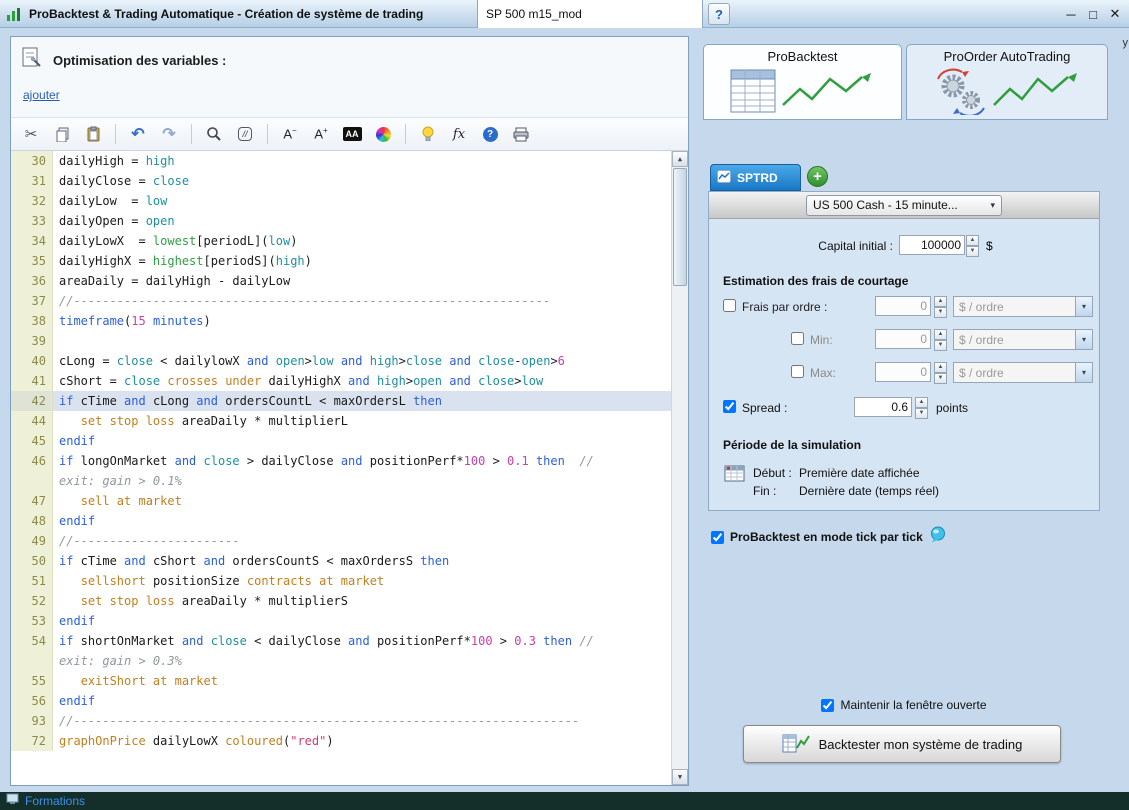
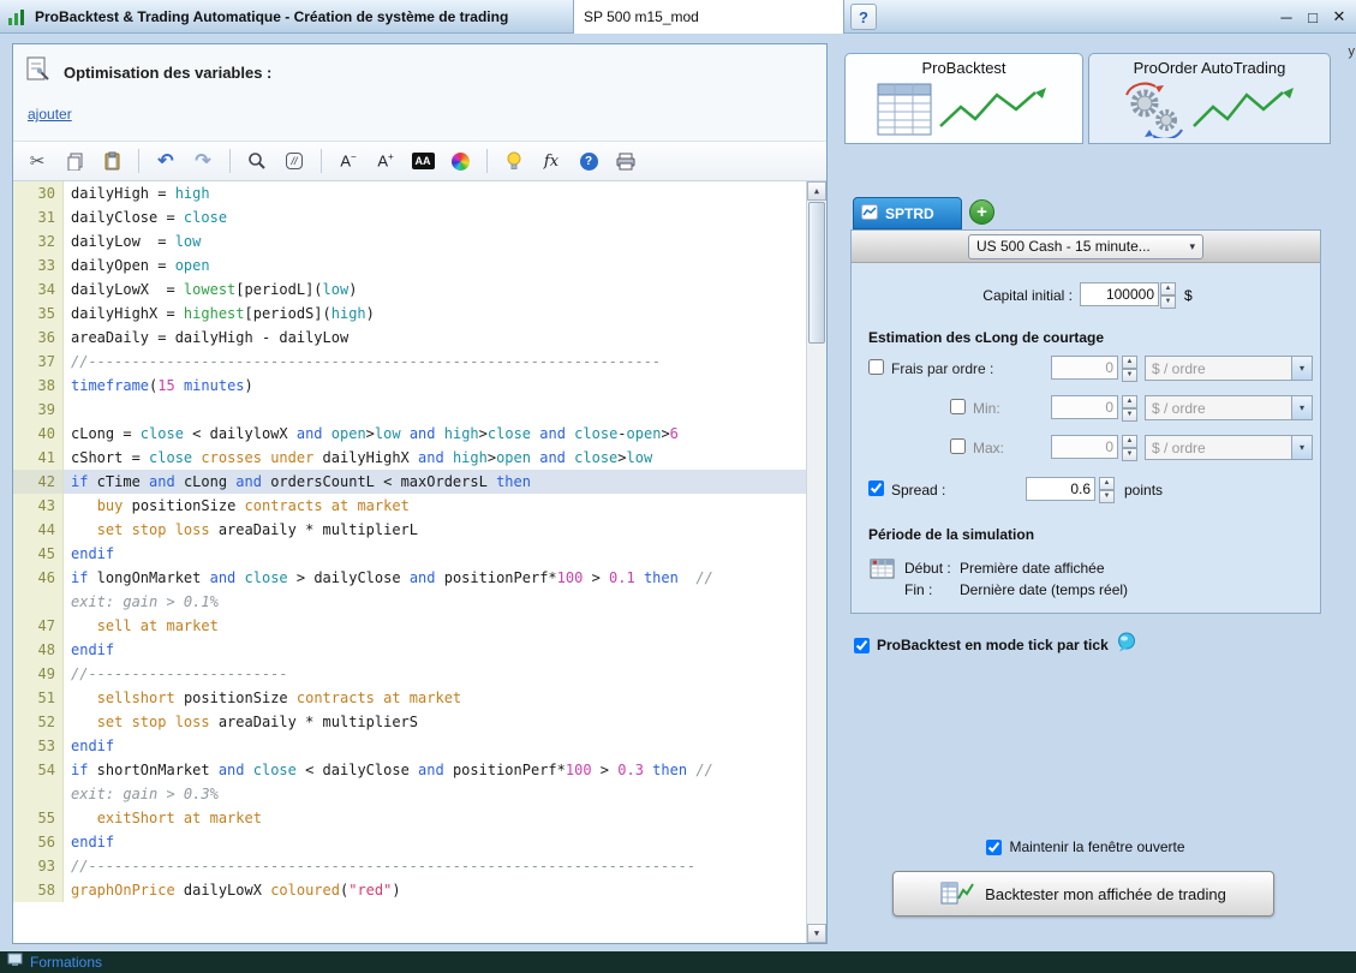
  ProBacktest & Trading Automatique - Création de système de trading
  SP 500 m15_mod
  ?
  ─
  □
  ✕
  y
  Optimisation des variables :
  ajouter
  ✂
  ↶
  ↷
  //
  A−
  A+
  AA
  fx
  ?
  30
  dailyHigh = high
  31
  dailyClose = close
  32
  dailyLow = low
  33
  dailyOpen = open
  34
  dailyLowX = lowest[periodL](low)
  35
  dailyHighX = highest[periodS](high)
  36
  areaDaily = dailyHigh - dailyLow
  37
  //------------------------------------------------------------------
  38
  timeframe(15 minutes)
  39
  40
  cLong = close < dailylowX and open>low and high>close and close-open>6
  41
  cShort = close crosses under dailyHighX and high>open and close>low
  42
  if cTime and cLong and ordersCountL < maxOrdersL then
+ 43
+ buy positionSize contracts at market
  44
  set stop loss areaDaily * multiplierL
  45
  endif
  46
  if longOnMarket and close > dailyClose and positionPerf*100 > 0.1 then //
  exit: gain > 0.1%
  47
  sell at market
  48
  endif
  49
  //-----------------------
- 50
- if cTime and cShort and ordersCountS < maxOrdersS then
  51
  sellshort positionSize contracts at market
  52
  set stop loss areaDaily * multiplierS
  53
  endif
  54
  if shortOnMarket and close < dailyClose and positionPerf*100 > 0.3 then //
  exit: gain > 0.3%
  55
  exitShort at market
  56
  endif
  93
  //----------------------------------------------------------------------
- 72
+ 58
  graphOnPrice dailyLowX coloured("red")
  ▲
  ▼
  ProBacktest
  ProOrder AutoTrading
  SPTRD
  +
  US 500 Cash - 15 minute...
  ▾
  Capital initial :
  100000
  $
- Estimation des frais de courtage
+ Estimation des cLong de courtage
  Frais par ordre :
  0
  $ / ordre
  ▾
  Min:
  0
  $ / ordre
  ▾
  Max:
  0
  $ / ordre
  ▾
  Spread :
  0.6
  points
  Période de la simulation
  Début : Première date affichée
  Fin : Dernière date (temps réel)
  ProBacktest en mode tick par tick
  Maintenir la fenêtre ouverte
- Backtester mon système de trading
+ Backtester mon affichée de trading
  Formations
